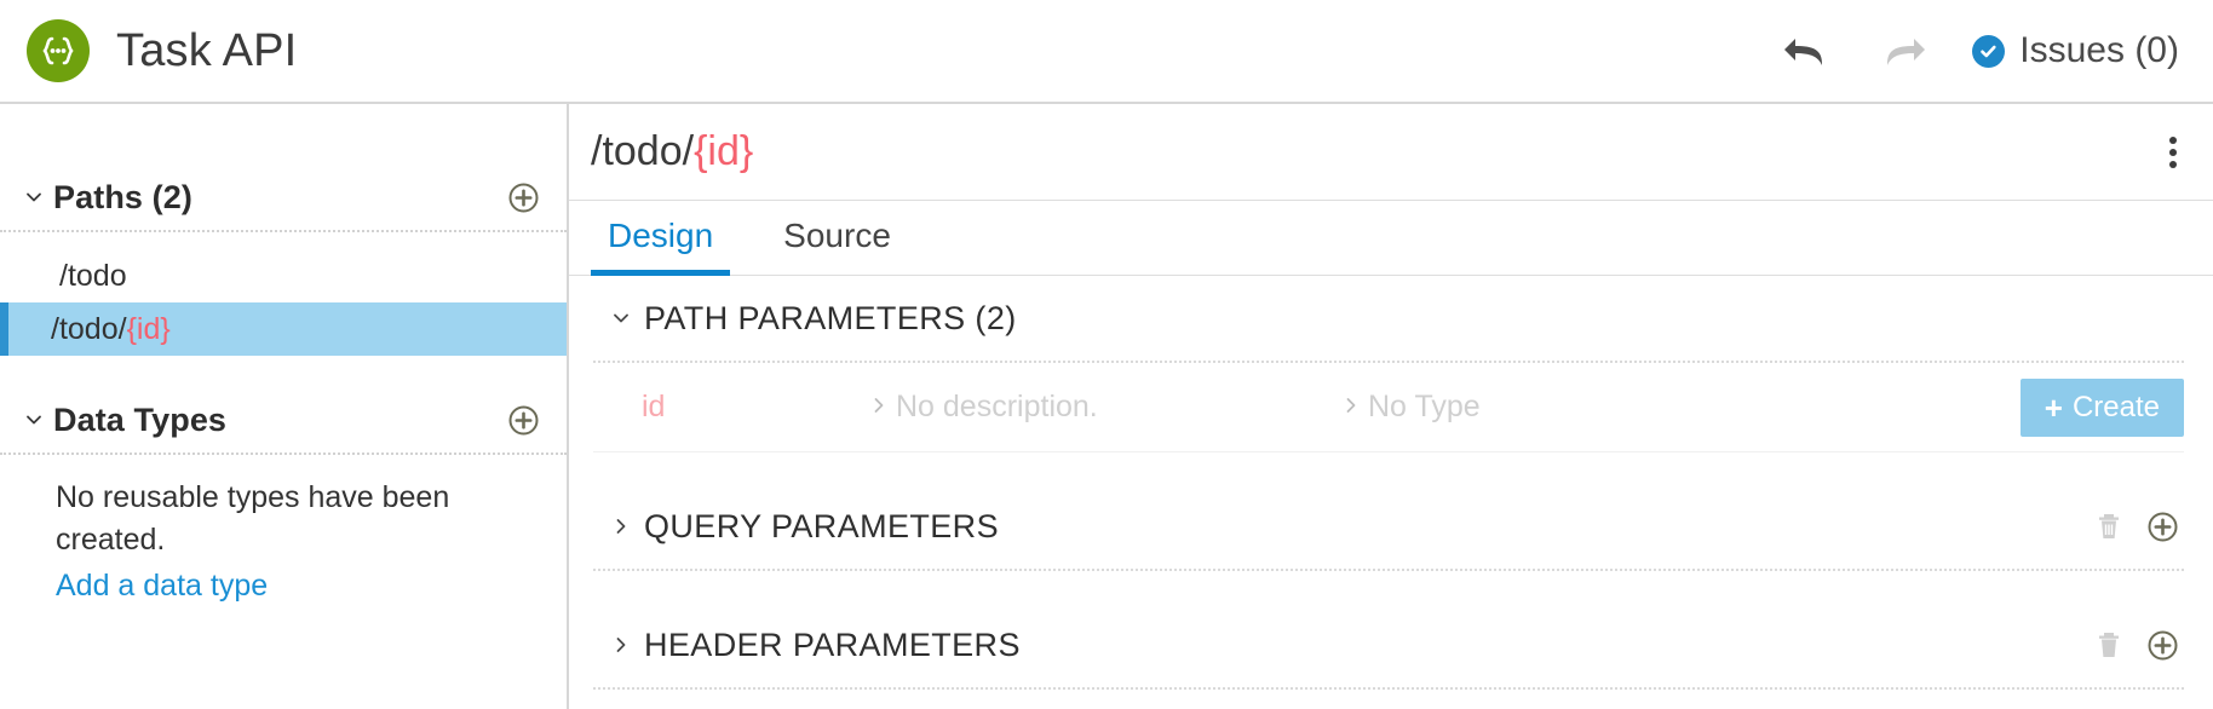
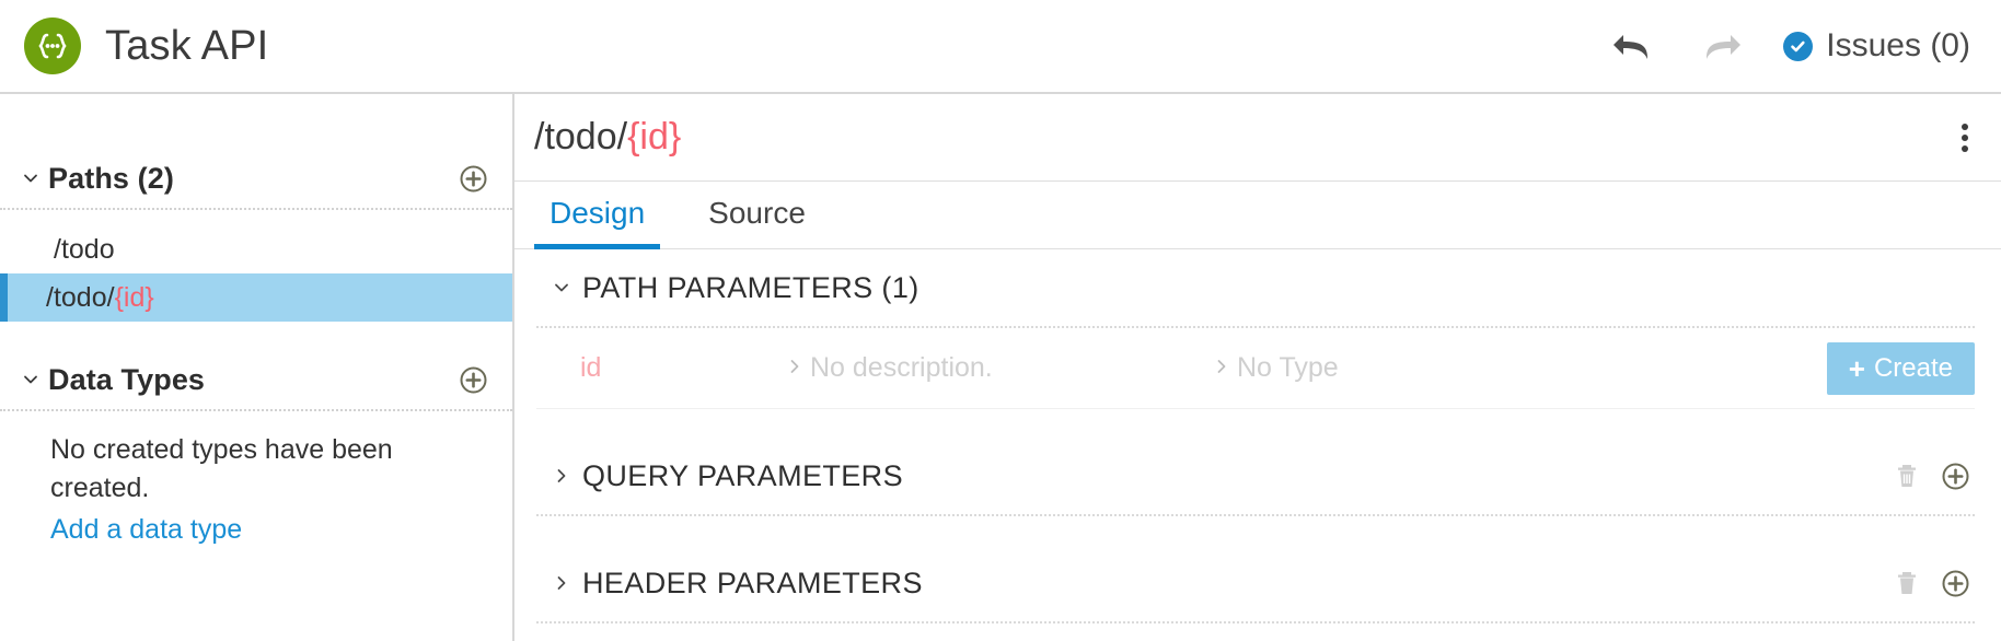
  Task API
  Issues (0)
  Paths (2)
  /todo
  /todo/
  {id}
  Data Types
- No reusable types have been created.
+ No created types have been created.
  Add a data type
  /todo/{id}
  Design
  Source
- PATH PARAMETERS (2)
+ PATH PARAMETERS (1)
  id
  No description.
  No Type
  +
  Create
  QUERY PARAMETERS
  HEADER PARAMETERS
